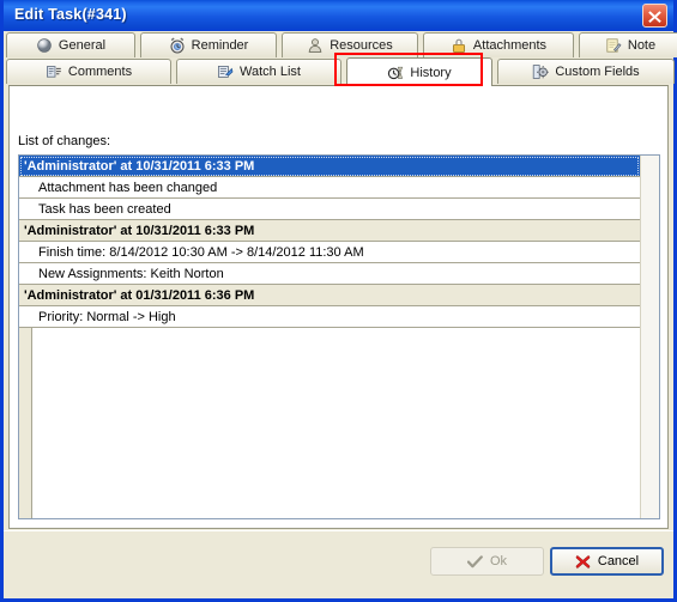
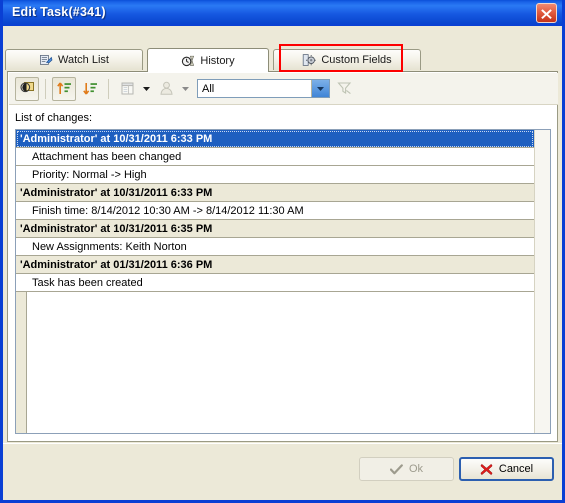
  Edit Task(#341)
- General
- Reminder
- Resources
- Attachments
- Note
- Comments
  Watch List
  History
  Custom Fields
+ All
  List of changes:
  'Administrator' at 10/31/2011 6:33 PM
  Attachment has been changed
- Task has been created
+ Priority: Normal -> High
  'Administrator' at 10/31/2011 6:33 PM
  Finish time: 8/14/2012 10:30 AM -> 8/14/2012 11:30 AM
+ 'Administrator' at 10/31/2011 6:35 PM
  New Assignments: Keith Norton
  'Administrator' at 01/31/2011 6:36 PM
- Priority: Normal -> High
+ Task has been created
  Ok
  Cancel
